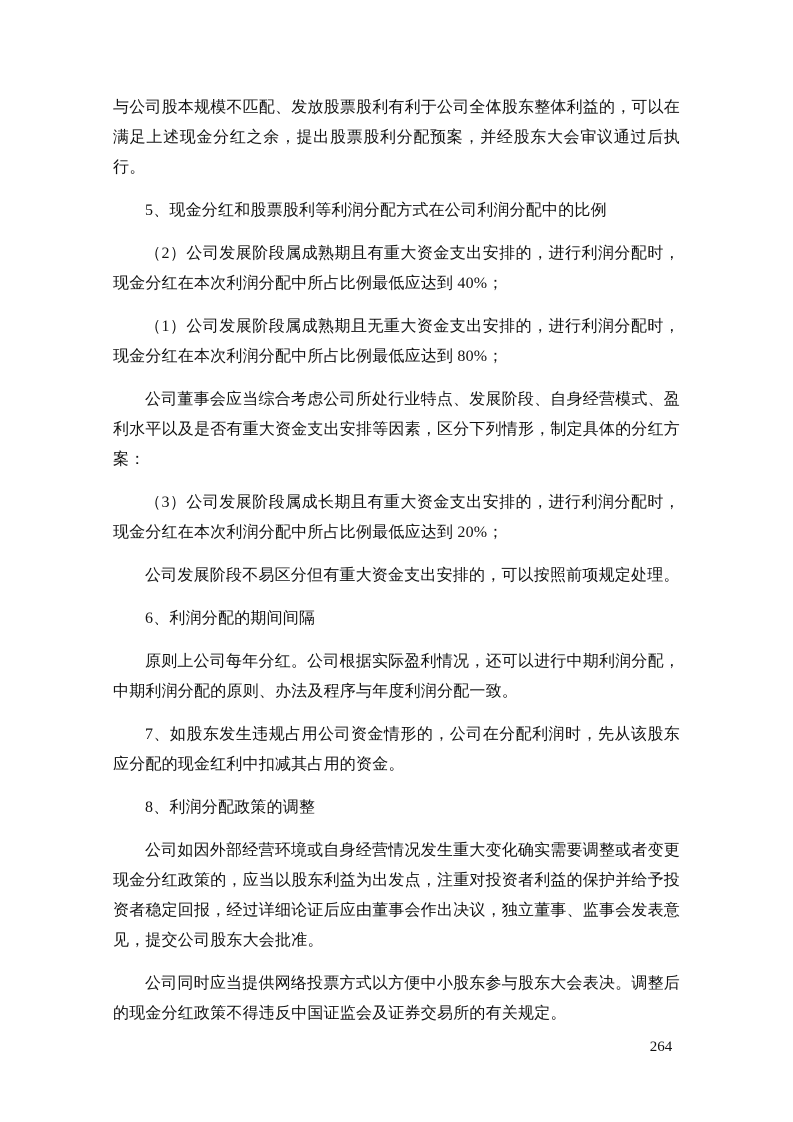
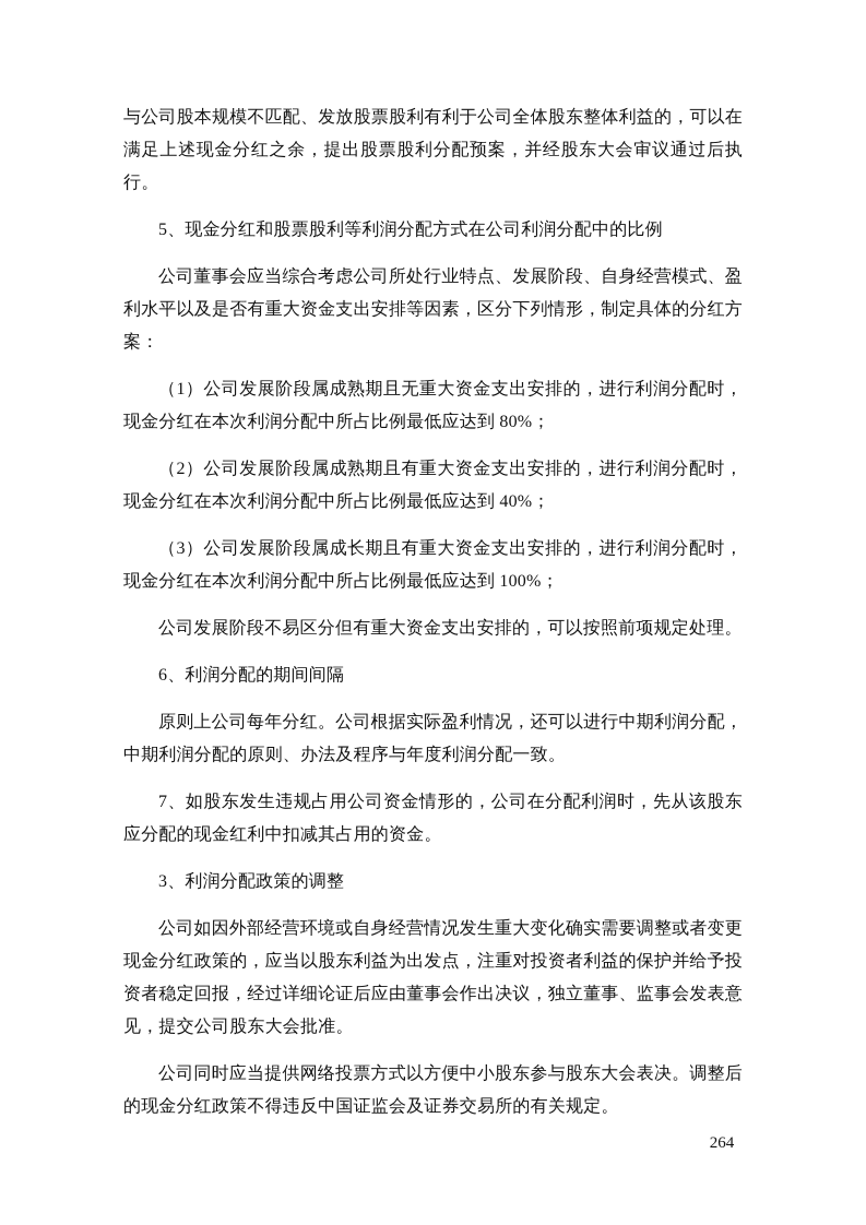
  与公司股本规模不匹配、发放股票股利有利于公司全体股东整体利益的，可以在满足上述现金分红之余，提出股票股利分配预案，并经股东大会审议通过后执行。
  5、现金分红和股票股利等利润分配方式在公司利润分配中的比例
- （2）公司发展阶段属成熟期且有重大资金支出安排的，进行利润分配时，现金分红在本次利润分配中所占比例最低应达到 40%；
+ 公司董事会应当综合考虑公司所处行业特点、发展阶段、自身经营模式、盈利水平以及是否有重大资金支出安排等因素，区分下列情形，制定具体的分红方案：
  （1）公司发展阶段属成熟期且无重大资金支出安排的，进行利润分配时，现金分红在本次利润分配中所占比例最低应达到 80%；
- 公司董事会应当综合考虑公司所处行业特点、发展阶段、自身经营模式、盈利水平以及是否有重大资金支出安排等因素，区分下列情形，制定具体的分红方案：
+ （2）公司发展阶段属成熟期且有重大资金支出安排的，进行利润分配时，现金分红在本次利润分配中所占比例最低应达到 40%；
- （3）公司发展阶段属成长期且有重大资金支出安排的，进行利润分配时，现金分红在本次利润分配中所占比例最低应达到 20%；
+ （3）公司发展阶段属成长期且有重大资金支出安排的，进行利润分配时，现金分红在本次利润分配中所占比例最低应达到 100%；
  公司发展阶段不易区分但有重大资金支出安排的，可以按照前项规定处理。
  6、利润分配的期间间隔
  原则上公司每年分红。公司根据实际盈利情况，还可以进行中期利润分配，中期利润分配的原则、办法及程序与年度利润分配一致。
  7、如股东发生违规占用公司资金情形的，公司在分配利润时，先从该股东应分配的现金红利中扣减其占用的资金。
- 8、利润分配政策的调整
+ 3、利润分配政策的调整
  公司如因外部经营环境或自身经营情况发生重大变化确实需要调整或者变更现金分红政策的，应当以股东利益为出发点，注重对投资者利益的保护并给予投资者稳定回报，经过详细论证后应由董事会作出决议，独立董事、监事会发表意见，提交公司股东大会批准。
  公司同时应当提供网络投票方式以方便中小股东参与股东大会表决。调整后的现金分红政策不得违反中国证监会及证券交易所的有关规定。
  264
